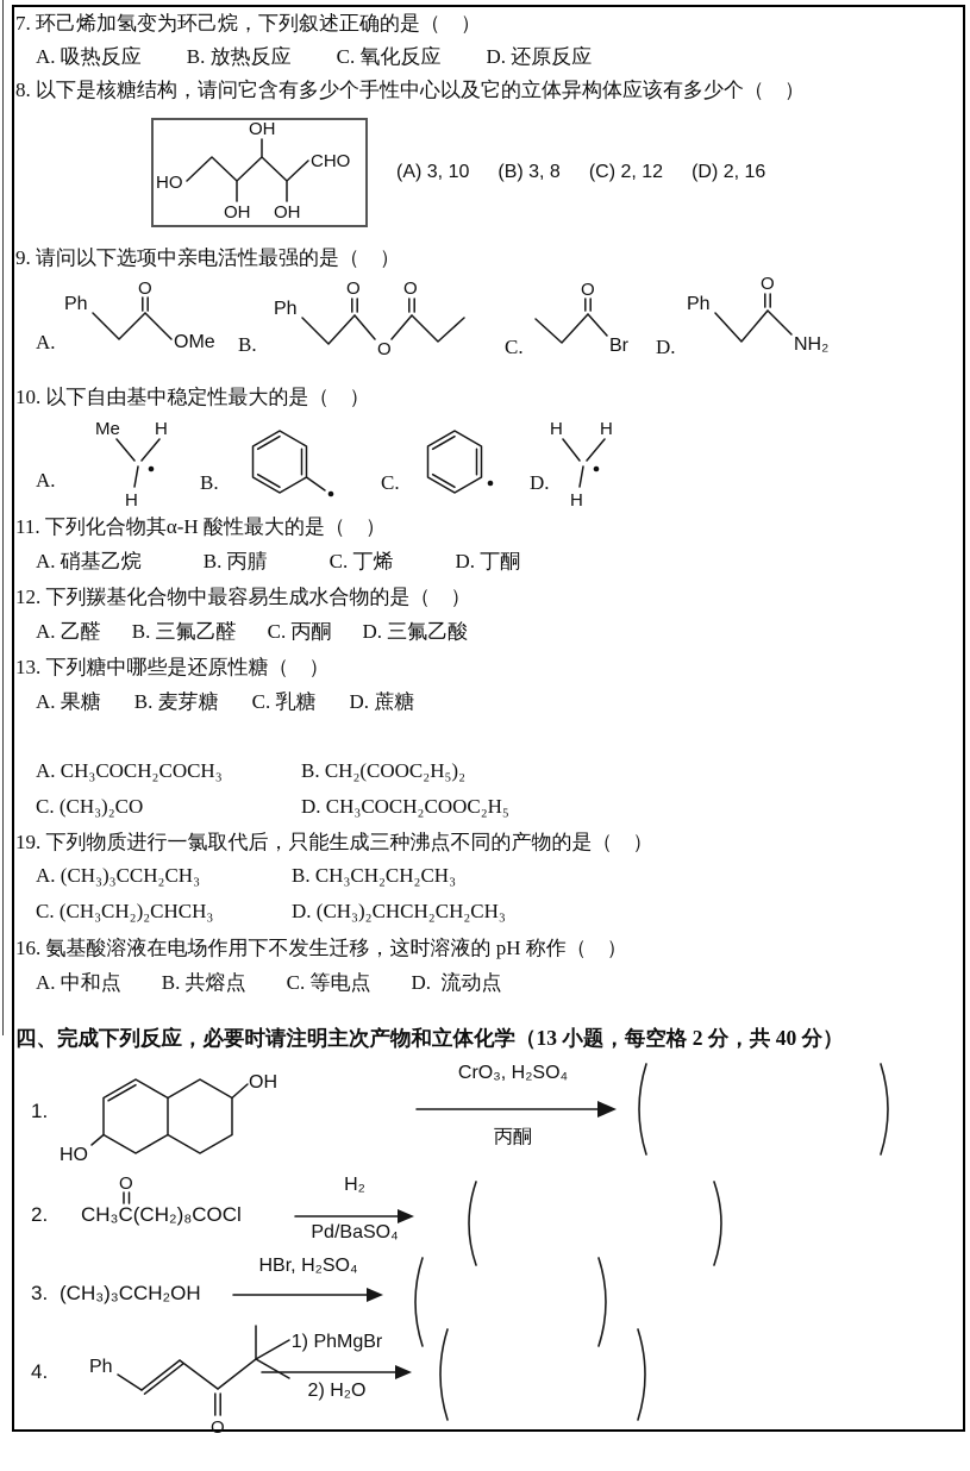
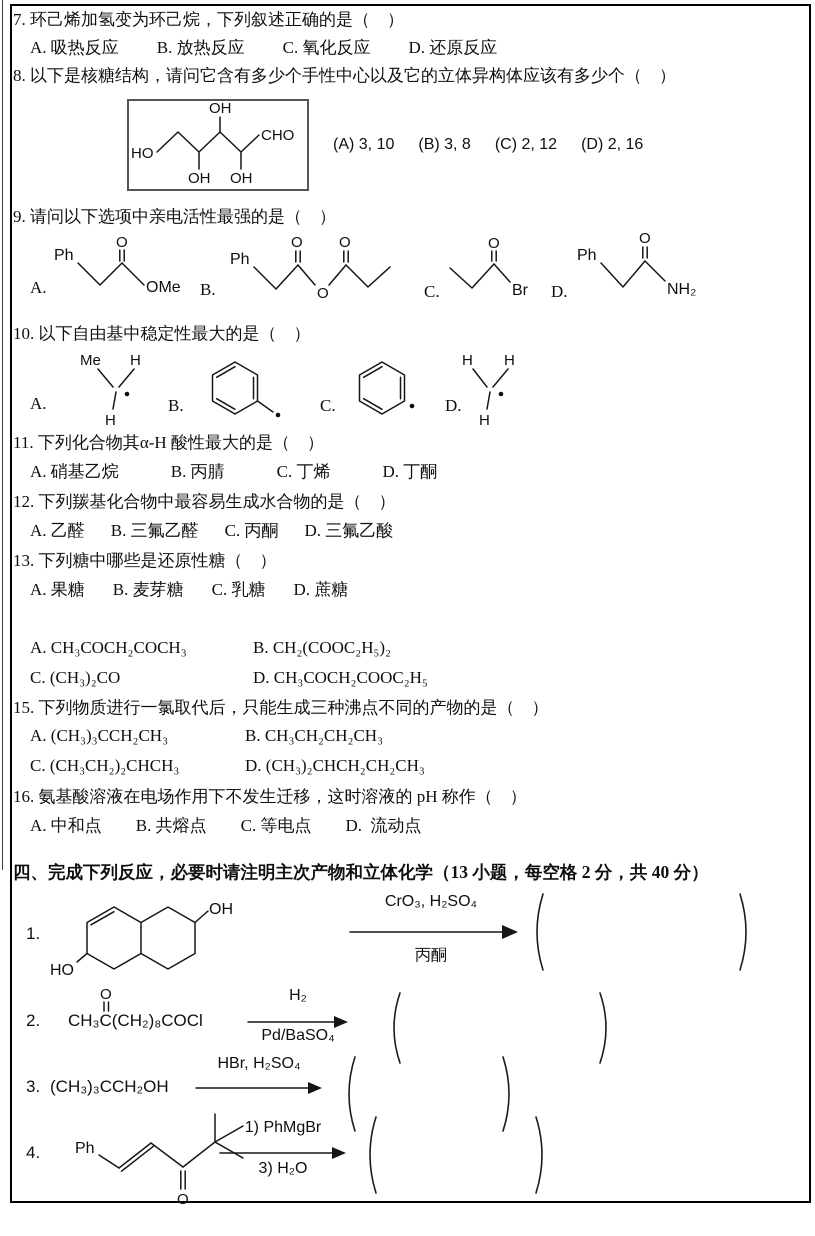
  7. 环己烯加氢变为环己烷，下列叙述正确的是（ ）
  A. 吸热反应
  B. 放热反应
  C. 氧化反应
  D. 还原反应
  8. 以下是核糖结构，请问它含有多少个手性中心以及它的立体异构体应该有多少个（ ）
  HO
  OH
  OH
  OH
  CHO
  (A) 3, 10
  (B) 3, 8
  (C) 2, 12
  (D) 2, 16
  9. 请问以下选项中亲电活性最强的是（ ）
  A.
  B.
  C.
  D.
  Ph
  O
  OMe
  Ph
  O
  O
  O
  O
  Br
  Ph
  O
  NH₂
  10. 以下自由基中稳定性最大的是（ ）
  A.
  B.
  C.
  D.
  Me
  H
  H
  H
  H
  H
  11. 下列化合物其α-H 酸性最大的是（ ）
  A. 硝基乙烷
  B. 丙腈
  C. 丁烯
  D. 丁酮
  12. 下列羰基化合物中最容易生成水合物的是（ ）
  A. 乙醛
  B. 三氟乙醛
  C. 丙酮
  D. 三氟乙酸
  13. 下列糖中哪些是还原性糖（ ）
  A. 果糖
  B. 麦芽糖
  C. 乳糖
  D. 蔗糖
  A. CH₃COCH₂COCH₃
  B. CH₂(COOC₂H₅)₂
  C. (CH₃)₂CO
  D. CH₃COCH₂COOC₂H₅
- 19. 下列物质进行一氯取代后，只能生成三种沸点不同的产物的是（ ）
+ 15. 下列物质进行一氯取代后，只能生成三种沸点不同的产物的是（ ）
  A. (CH₃)₃CCH₂CH₃
  B. CH₃CH₂CH₂CH₃
  C. (CH₃CH₂)₂CHCH₃
  D. (CH₃)₂CHCH₂CH₂CH₃
  16. 氨基酸溶液在电场作用下不发生迁移，这时溶液的 pH 称作（ ）
  A. 中和点
  B. 共熔点
  C. 等电点
  D. 流动点
  四、完成下列反应，必要时请注明主次产物和立体化学（13 小题，每空格 2 分，共 40 分）
  1.
  HO
  OH
  CrO₃, H₂SO₄
  丙酮
  2.
  O
  CH₃C(CH₂)₈COCl
  H₂
  Pd/BaSO₄
  3.
  (CH₃)₃CCH₂OH
  HBr, H₂SO₄
  4.
  Ph
  O
  1) PhMgBr
- 2) H₂O
+ 3) H₂O
